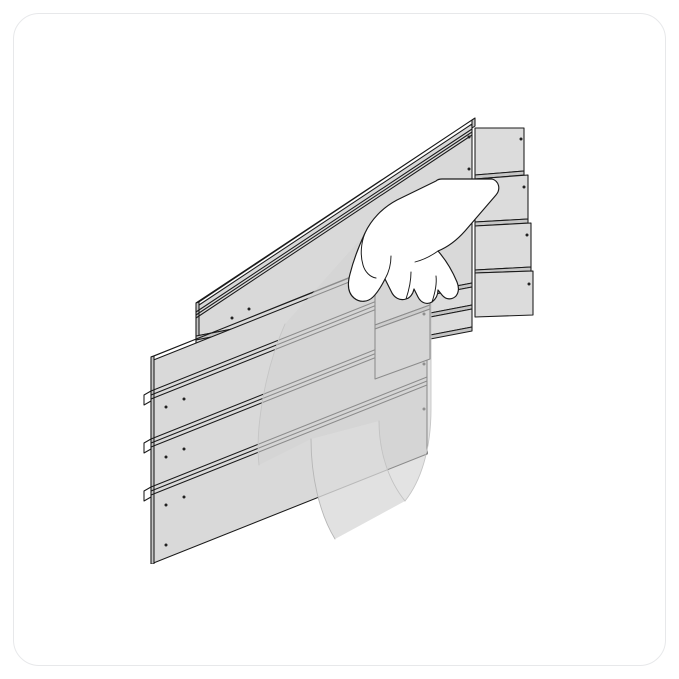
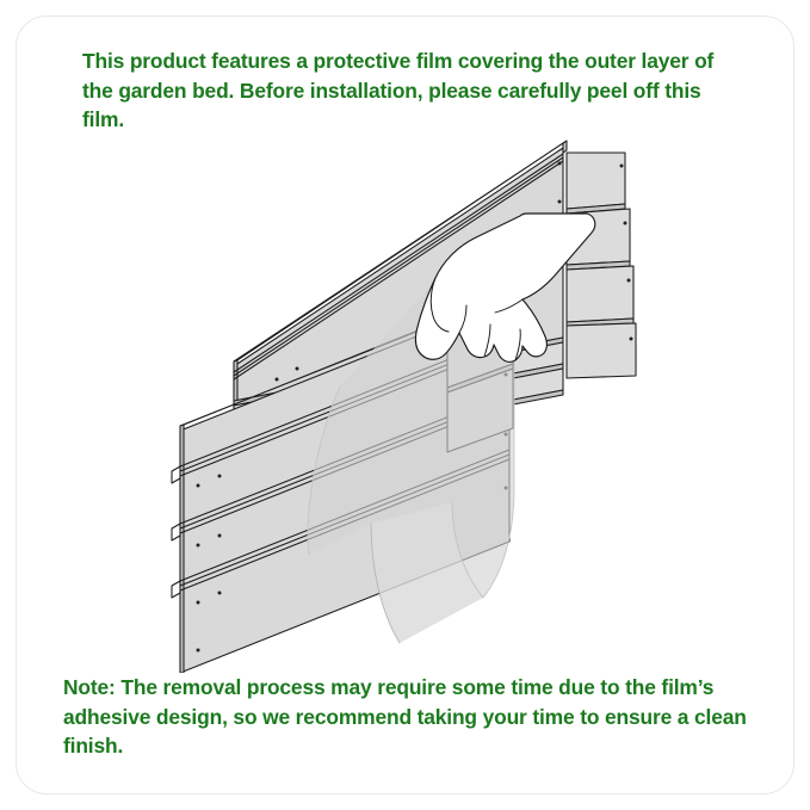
+ This product features a protective film covering the outer layer of the garden bed. Before installation, please carefully peel off this film.
+ Note: The removal process may require some time due to the film’s adhesive design, so we recommend taking your time to ensure a clean finish.
